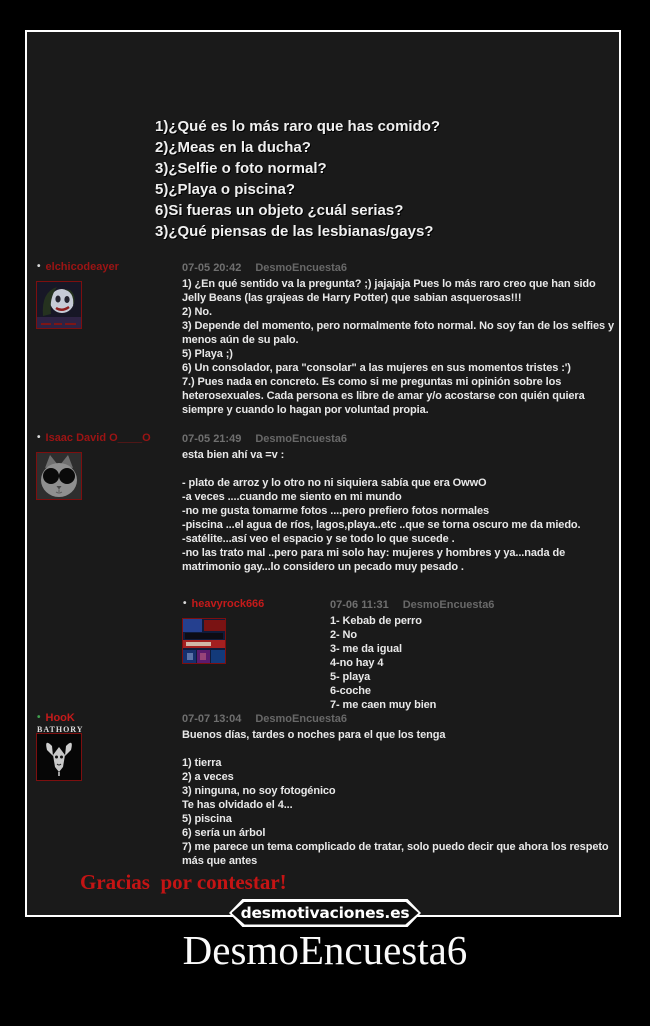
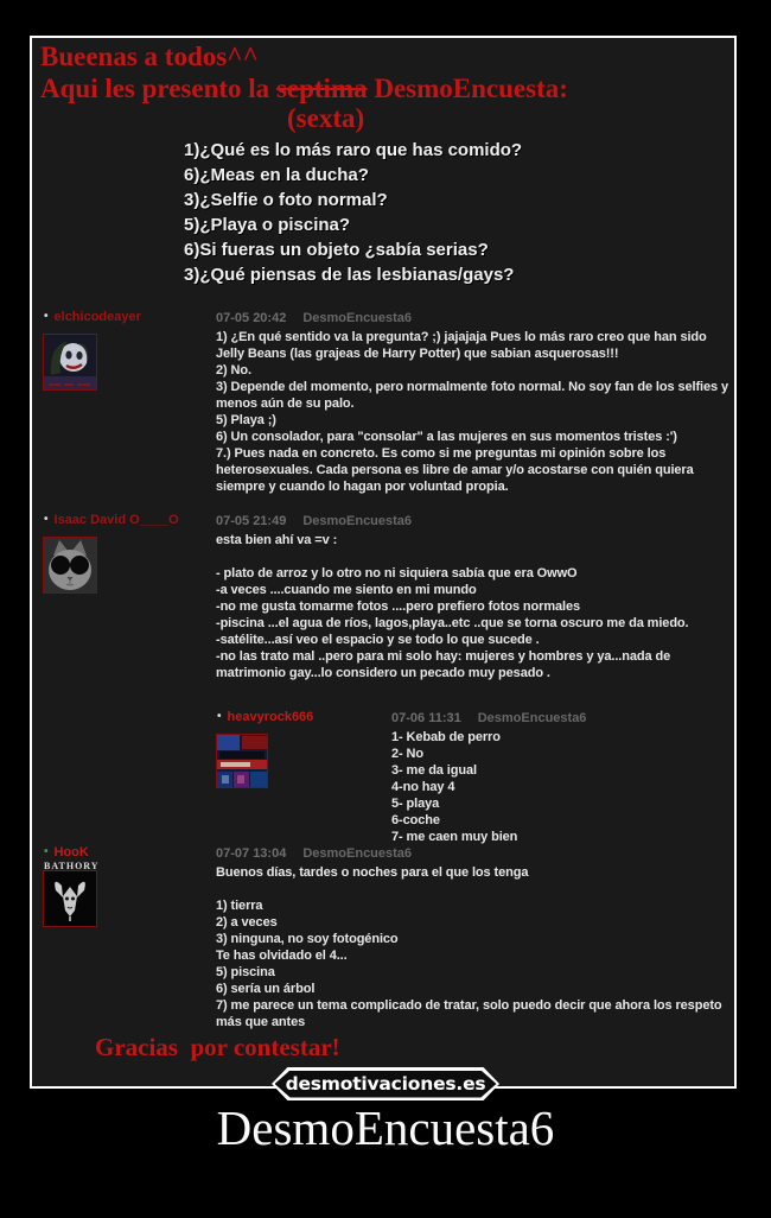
+ Bueenas a todos^^
+ Aqui les presento la septima DesmoEncuesta:
+ (sexta)
  1)¿Qué es lo más raro que has comido?
- 2)¿Meas en la ducha?
+ 6)¿Meas en la ducha?
  3)¿Selfie o foto normal?
  5)¿Playa o piscina?
- 6)Si fueras un objeto ¿cuál serias?
+ 6)Si fueras un objeto ¿sabía serias?
  3)¿Qué piensas de las lesbianas/gays?
  • elchicodeayer
  07-05 20:42 DesmoEncuesta6
  1) ¿En qué sentido va la pregunta? ;) jajajaja Pues lo más raro creo que han sido Jelly Beans (las grajeas de Harry Potter) que sabian asquerosas!!!
  2) No.
  3) Depende del momento, pero normalmente foto normal. No soy fan de los selfies y menos aún de su palo.
  5) Playa ;)
  6) Un consolador, para "consolar" a las mujeres en sus momentos tristes :')
  7.) Pues nada en concreto. Es como si me preguntas mi opinión sobre los heterosexuales. Cada persona es libre de amar y/o acostarse con quién quiera siempre y cuando lo hagan por voluntad propia.
  • Isaac David O____O
  07-05 21:49 DesmoEncuesta6
  esta bien ahí va =v :
  - plato de arroz y lo otro no ni siquiera sabía que era OwwO
  -a veces ....cuando me siento en mi mundo
  -no me gusta tomarme fotos ....pero prefiero fotos normales
  -piscina ...el agua de ríos, lagos,playa..etc ..que se torna oscuro me da miedo.
  -satélite...así veo el espacio y se todo lo que sucede .
  -no las trato mal ..pero para mi solo hay: mujeres y hombres y ya...nada de matrimonio gay...lo considero un pecado muy pesado .
  • heavyrock666
  07-06 11:31 DesmoEncuesta6
  1- Kebab de perro
  2- No
  3- me da igual
  4-no hay 4
  5- playa
  6-coche
  7- me caen muy bien
  • HooK
  07-07 13:04 DesmoEncuesta6
  BATHORY
  Buenos días, tardes o noches para el que los tenga
  1) tierra
  2) a veces
  3) ninguna, no soy fotogénico
  Te has olvidado el 4...
  5) piscina
  6) sería un árbol
  7) me parece un tema complicado de tratar, solo puedo decir que ahora los respeto más que antes
  Gracias por contestar!
  desmotivaciones.es
  DesmoEncuesta6
